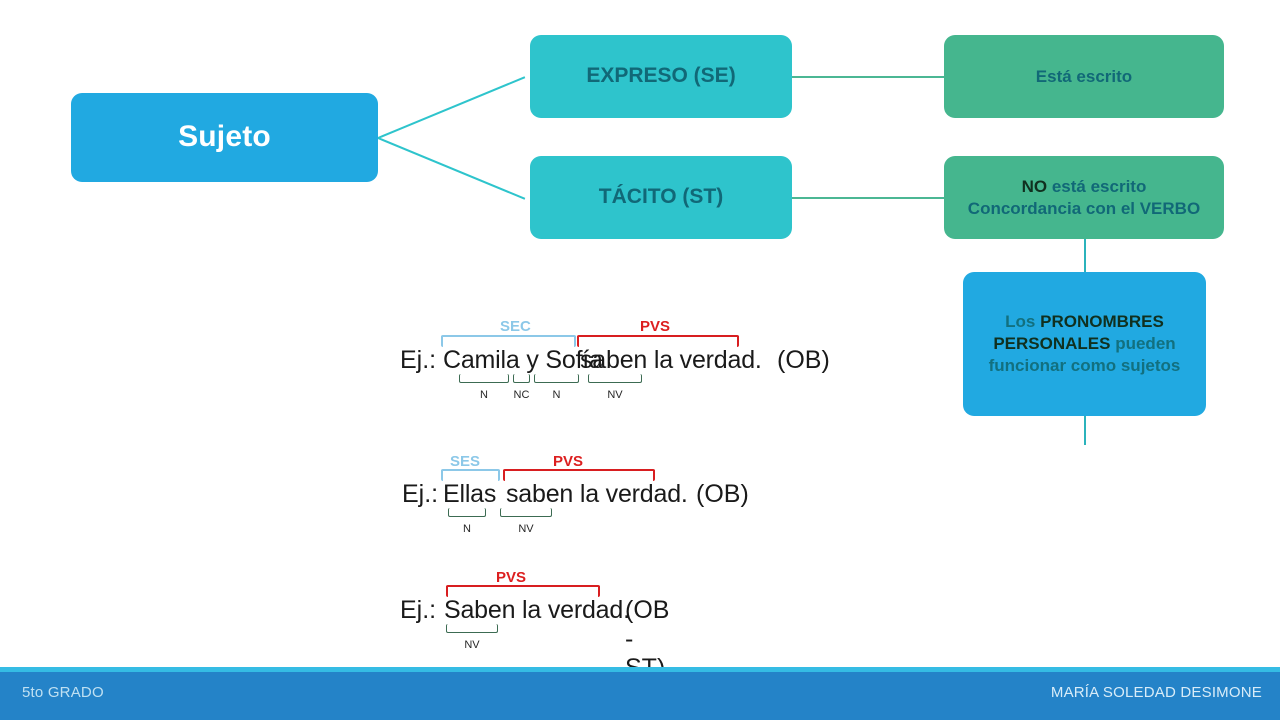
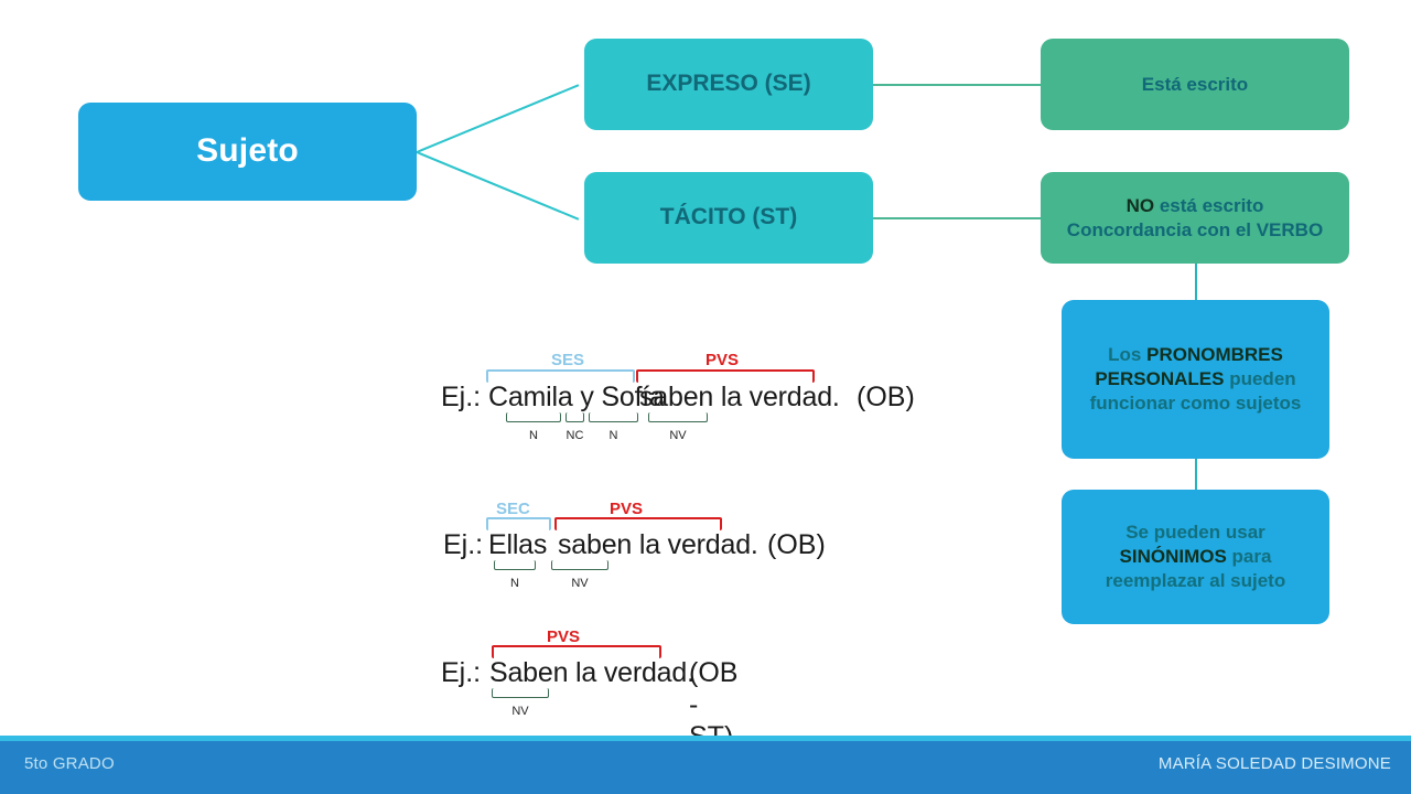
  Sujeto
  EXPRESO (SE)
  TÁCITO (ST)
  Está escrito
  NO está escrito
  Concordancia con el VERBO
  Los PRONOMBRES PERSONALES pueden funcionar como sujetos
+ Se pueden usar SINÓNIMOS para reemplazar al sujeto
- SEC
+ SES
  PVS
  Ej.:
  Camila y Sofía
  saben la verdad.
  (OB)
  N
  NC
  N
  NV
- SES
+ SEC
  PVS
  Ej.:
  Ellas
  saben la verdad.
  (OB)
  N
  NV
  PVS
  Ej.:
  Saben la verdad.
  NV
  5to GRADO
  MARÍA SOLEDAD DESIMONE
